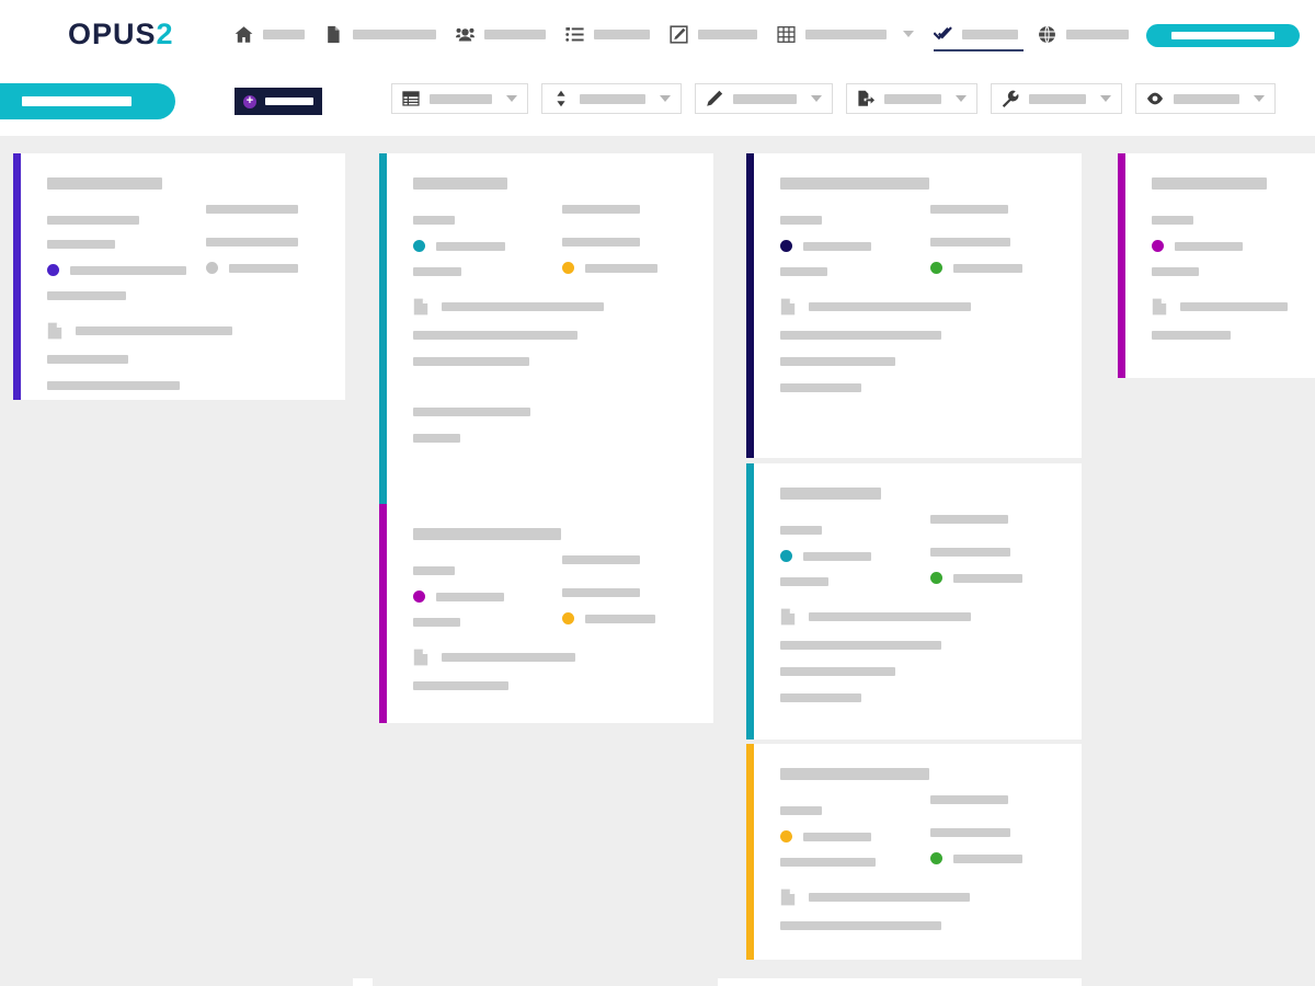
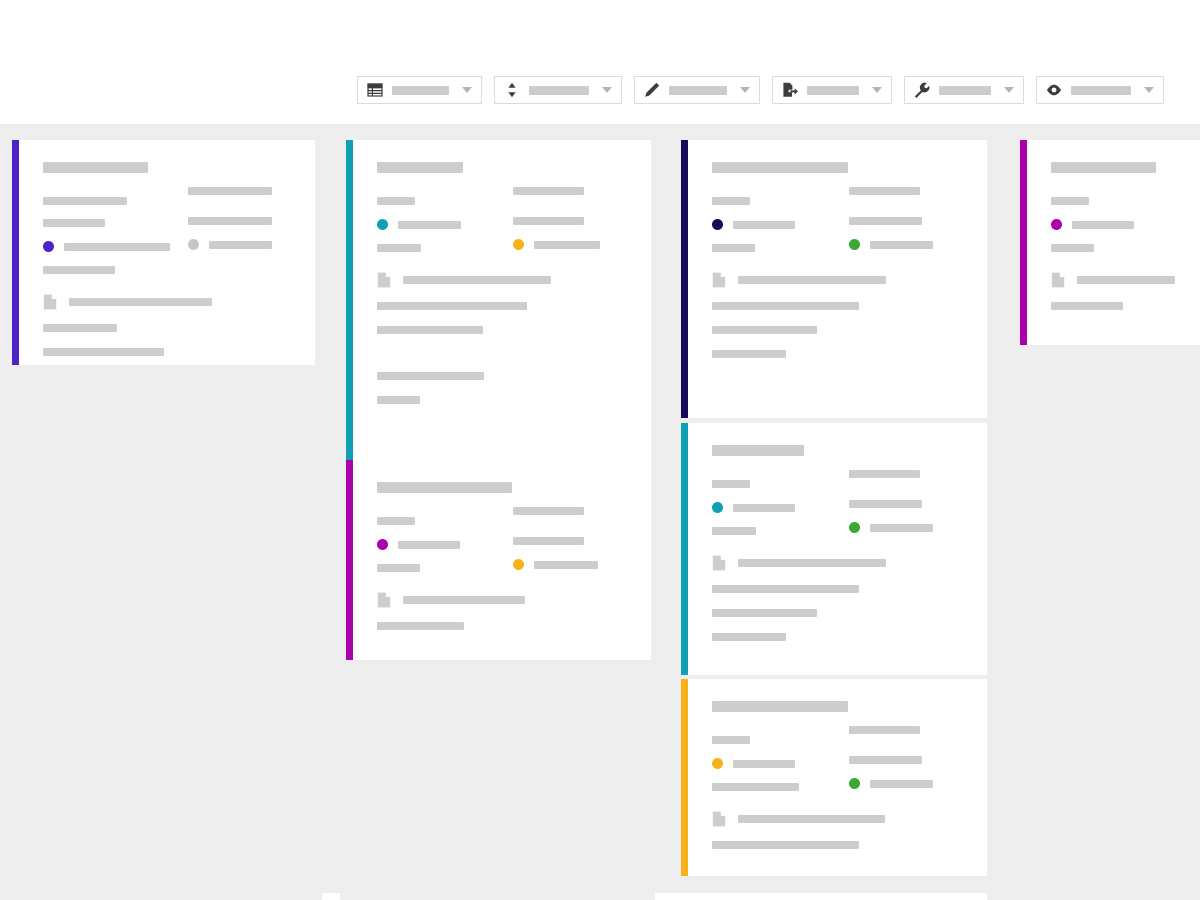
- OPUS2
- +
